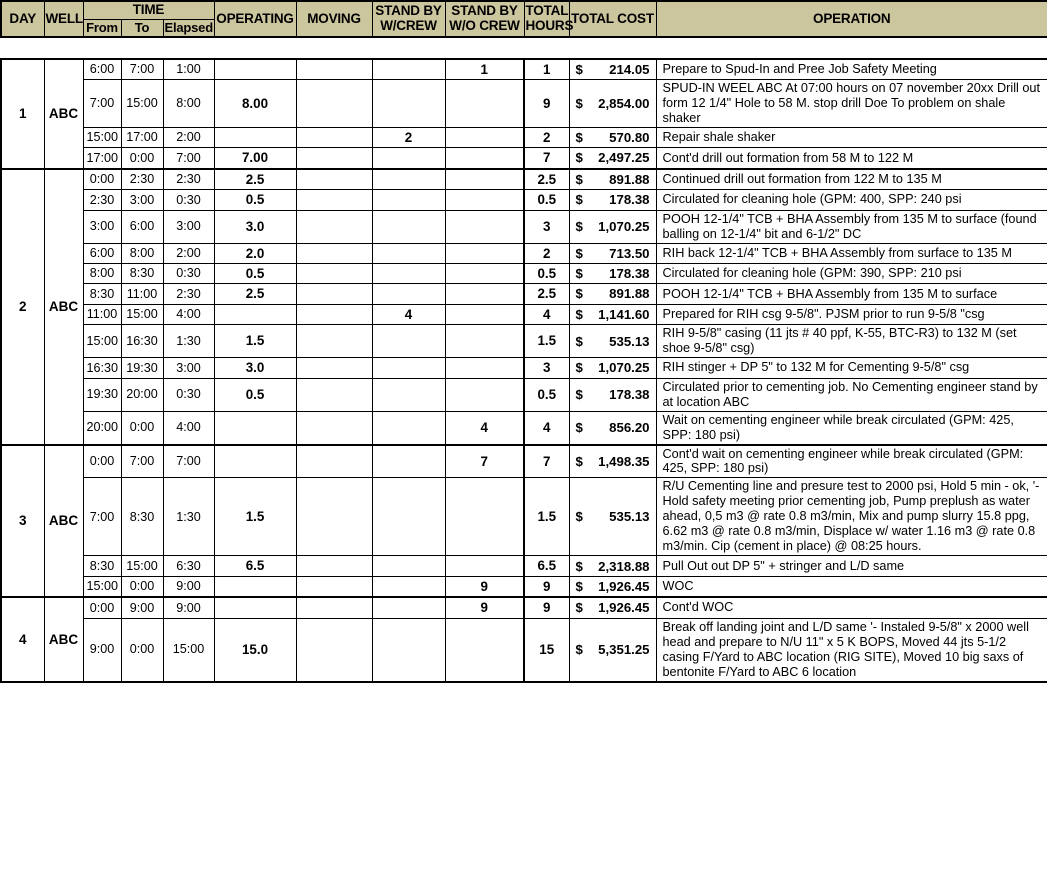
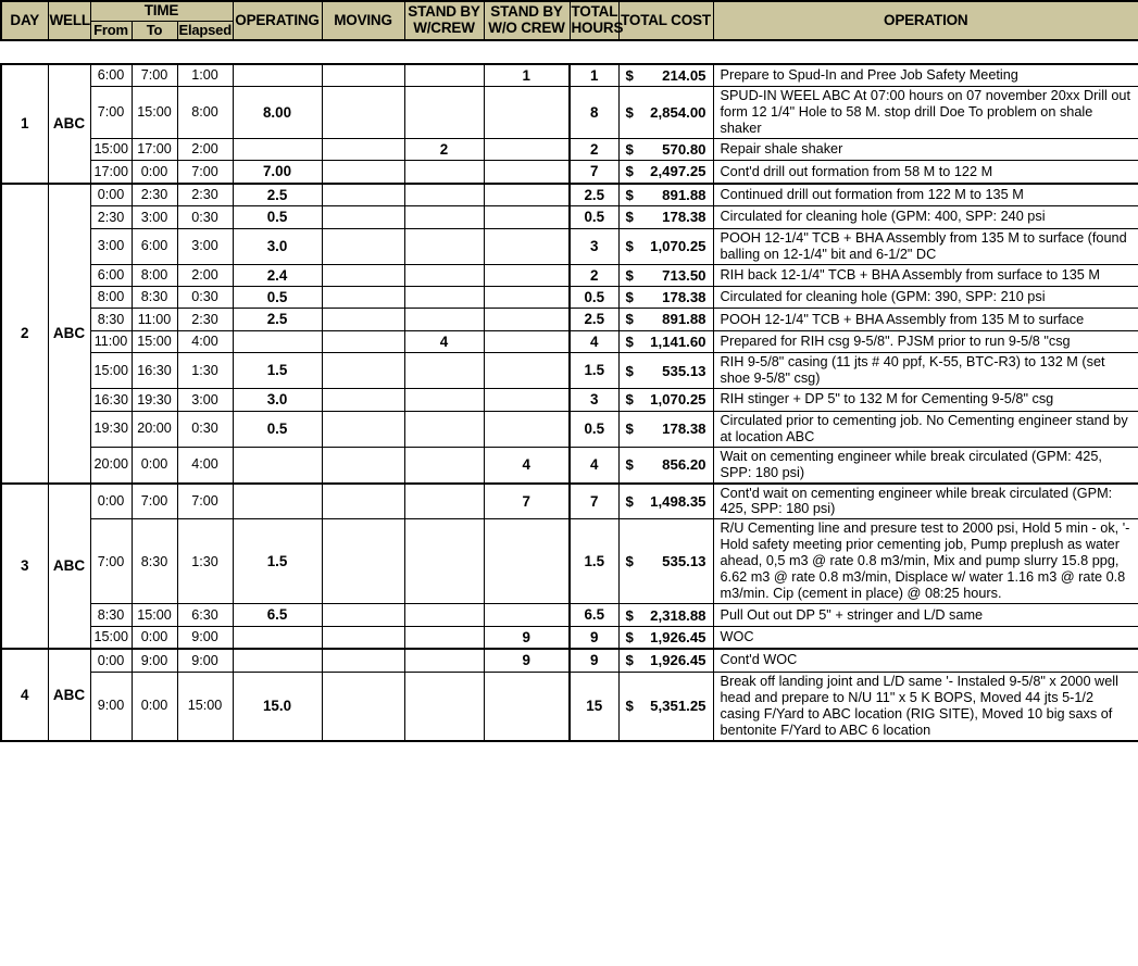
  DAY	WELL	TIME	OPERATING	MOVING	STAND BY W/CREW	STAND BY W/O CREW	TOTAL HOURS	TOTAL COST	OPERATION
  From	To	Elapsed
  1	ABC	6:00	7:00	1:00				1	1	$ 214.05	Prepare to Spud-In and Pree Job Safety Meeting
- 7:00	15:00	8:00	8.00				9	$ 2,854.00	SPUD-IN WEEL ABC At 07:00 hours on 07 november 20xx Drill out form 12 1/4" Hole to 58 M. stop drill Doe To problem on shale shaker
+ 7:00	15:00	8:00	8.00				8	$ 2,854.00	SPUD-IN WEEL ABC At 07:00 hours on 07 november 20xx Drill out form 12 1/4" Hole to 58 M. stop drill Doe To problem on shale shaker
  15:00	17:00	2:00			2		2	$ 570.80	Repair shale shaker
  17:00	0:00	7:00	7.00				7	$ 2,497.25	Cont'd drill out formation from 58 M to 122 M
  2	ABC	0:00	2:30	2:30	2.5				2.5	$ 891.88	Continued drill out formation from 122 M to 135 M
  2:30	3:00	0:30	0.5				0.5	$ 178.38	Circulated for cleaning hole (GPM: 400, SPP: 240 psi
  3:00	6:00	3:00	3.0				3	$ 1,070.25	POOH 12-1/4" TCB + BHA Assembly from 135 M to surface (found balling on 12-1/4" bit and 6-1/2" DC
- 6:00	8:00	2:00	2.0				2	$ 713.50	RIH back 12-1/4" TCB + BHA Assembly from surface to 135 M
+ 6:00	8:00	2:00	2.4				2	$ 713.50	RIH back 12-1/4" TCB + BHA Assembly from surface to 135 M
  8:00	8:30	0:30	0.5				0.5	$ 178.38	Circulated for cleaning hole (GPM: 390, SPP: 210 psi
  8:30	11:00	2:30	2.5				2.5	$ 891.88	POOH 12-1/4" TCB + BHA Assembly from 135 M to surface
  11:00	15:00	4:00			4		4	$ 1,141.60	Prepared for RIH csg 9-5/8". PJSM prior to run 9-5/8 "csg
  15:00	16:30	1:30	1.5				1.5	$ 535.13	RIH 9-5/8" casing (11 jts # 40 ppf, K-55, BTC-R3) to 132 M (set shoe 9-5/8" csg)
  16:30	19:30	3:00	3.0				3	$ 1,070.25	RIH stinger + DP 5" to 132 M for Cementing 9-5/8" csg
  19:30	20:00	0:30	0.5				0.5	$ 178.38	Circulated prior to cementing job. No Cementing engineer stand by at location ABC
  20:00	0:00	4:00				4	4	$ 856.20	Wait on cementing engineer while break circulated (GPM: 425, SPP: 180 psi)
  3	ABC	0:00	7:00	7:00				7	7	$ 1,498.35	Cont'd wait on cementing engineer while break circulated (GPM: 425, SPP: 180 psi)
  7:00	8:30	1:30	1.5				1.5	$ 535.13	R/U Cementing line and presure test to 2000 psi, Hold 5 min - ok, '- Hold safety meeting prior cementing job, Pump preplush as water ahead, 0,5 m3 @ rate 0.8 m3/min, Mix and pump slurry 15.8 ppg, 6.62 m3 @ rate 0.8 m3/min, Displace w/ water 1.16 m3 @ rate 0.8 m3/min. Cip (cement in place) @ 08:25 hours.
  8:30	15:00	6:30	6.5				6.5	$ 2,318.88	Pull Out out DP 5" + stringer and L/D same
  15:00	0:00	9:00				9	9	$ 1,926.45	WOC
  4	ABC	0:00	9:00	9:00				9	9	$ 1,926.45	Cont'd WOC
  9:00	0:00	15:00	15.0				15	$ 5,351.25	Break off landing joint and L/D same '- Instaled 9-5/8" x 2000 well head and prepare to N/U 11" x 5 K BOPS, Moved 44 jts 5-1/2 casing F/Yard to ABC location (RIG SITE), Moved 10 big saxs of bentonite F/Yard to ABC 6 location
